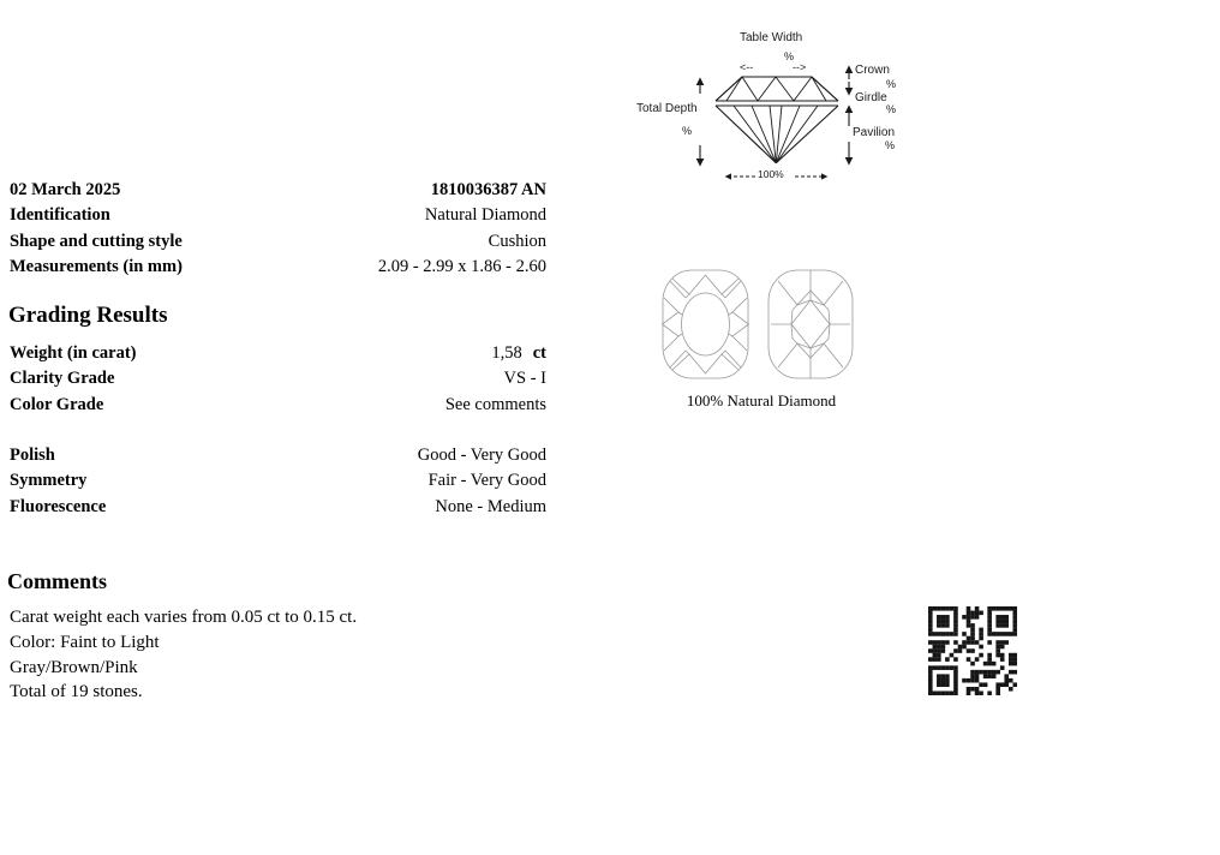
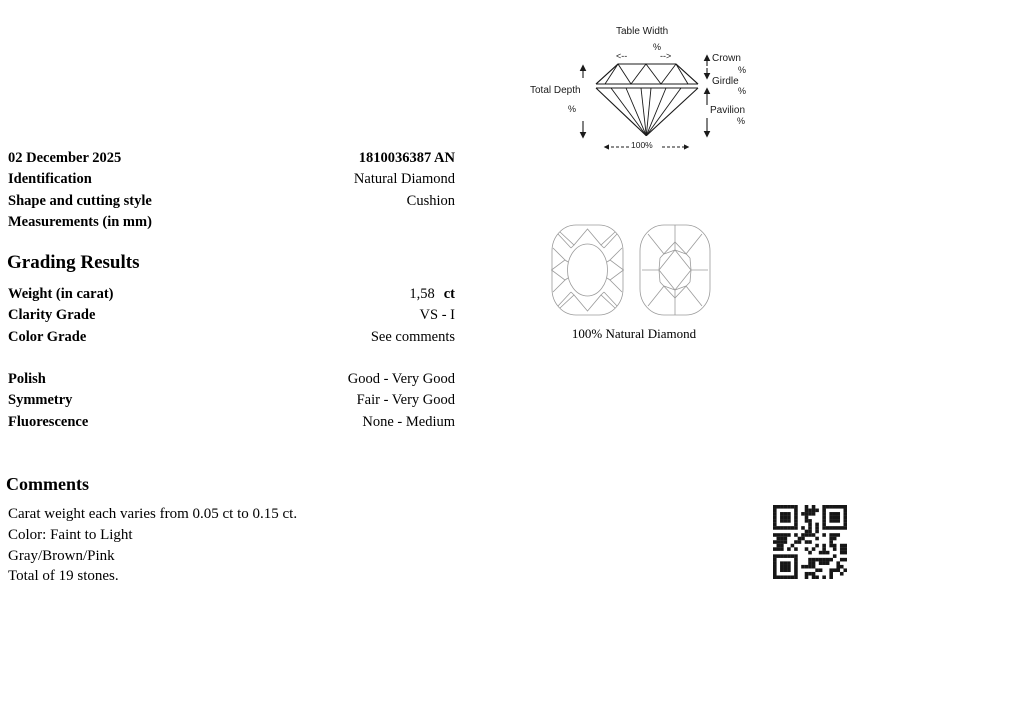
  Table Width
  %
  <--
  -->
  Total Depth
  %
  Crown
  %
  Girdle
  %
  Pavilion
  %
  100%
- 02 March 2025
+ 02 December 2025
  1810036387 AN
  Identification
  Natural Diamond
  Shape and cutting style
  Cushion
  Measurements (in mm)
- 2.09 - 2.99 x 1.86 - 2.60
  Grading Results
  Weight (in carat)
  1,58
  ct
  Clarity Grade
  VS - I
  Color Grade
  See comments
  Polish
  Good - Very Good
  Symmetry
  Fair - Very Good
  Fluorescence
  None - Medium
  Comments
  Carat weight each varies from 0.05 ct to 0.15 ct.
  Color: Faint to Light
  Gray/Brown/Pink
  Total of 19 stones.
  100% Natural Diamond
